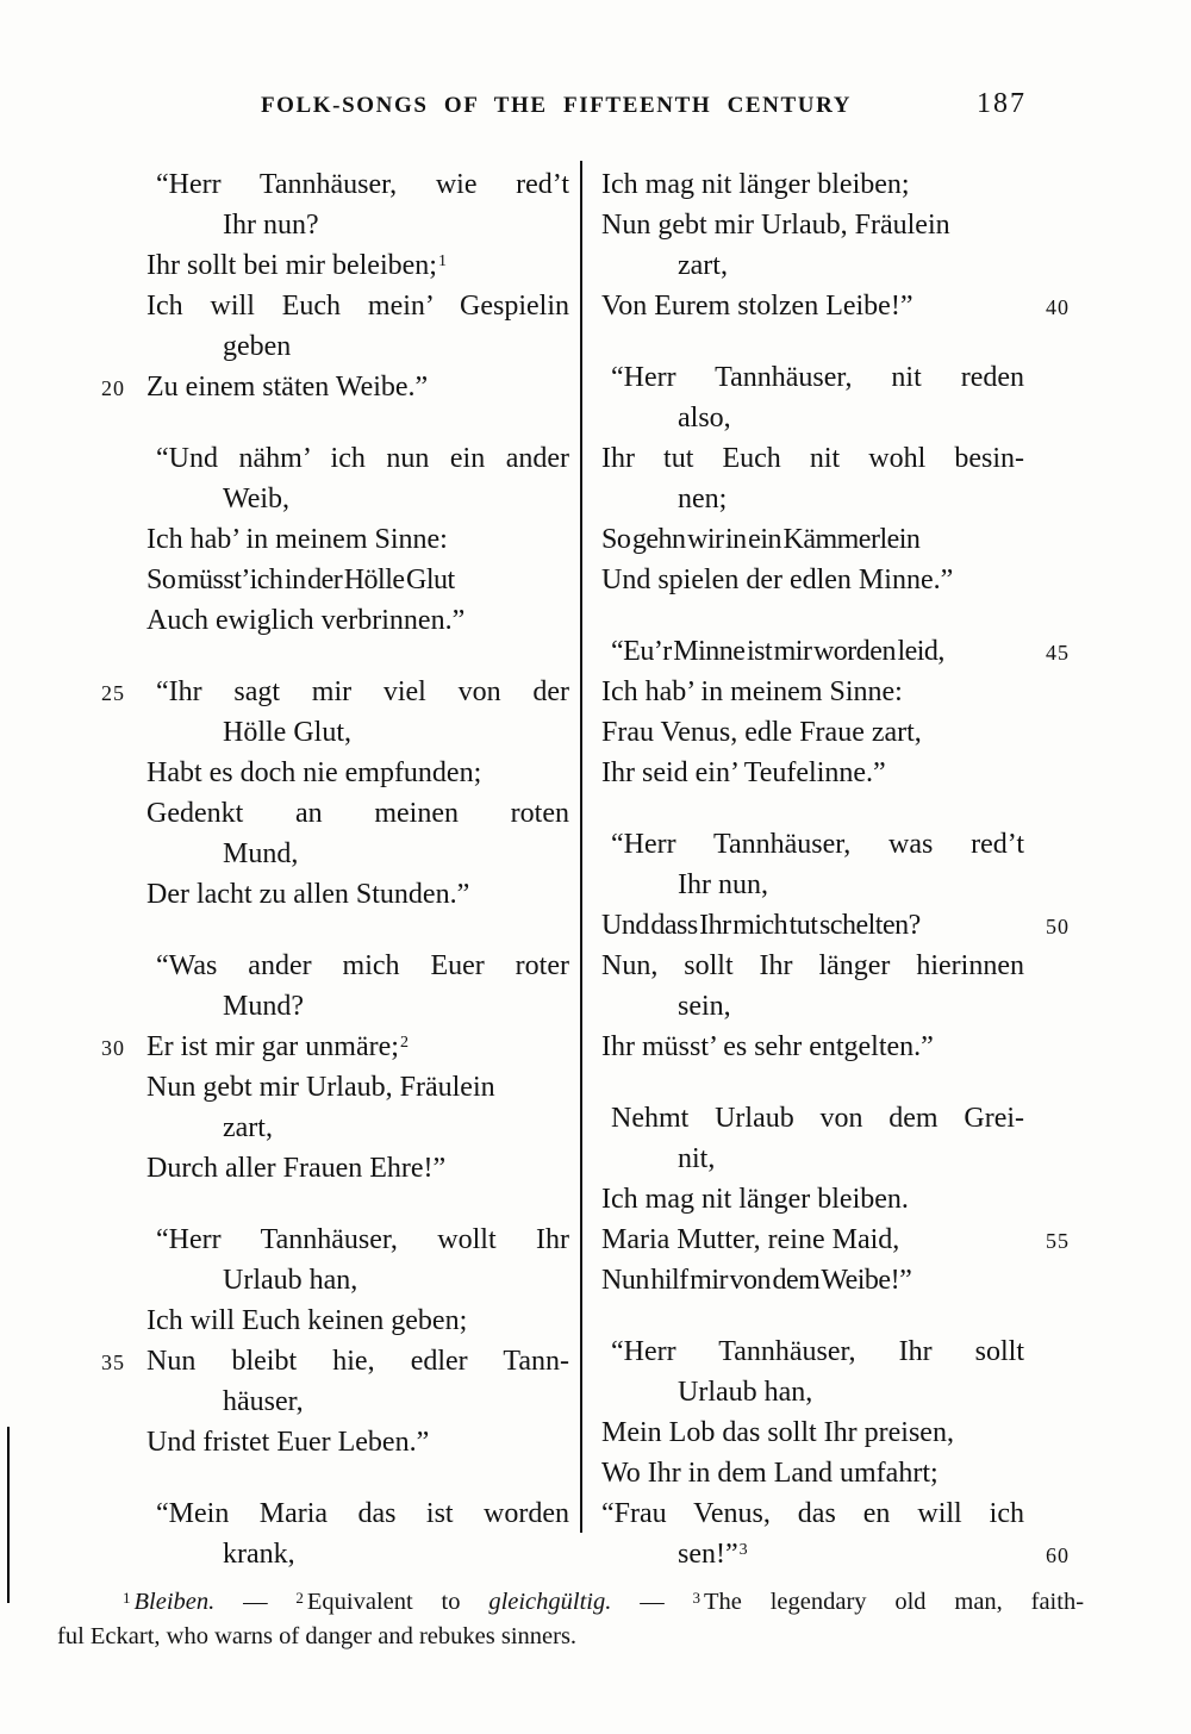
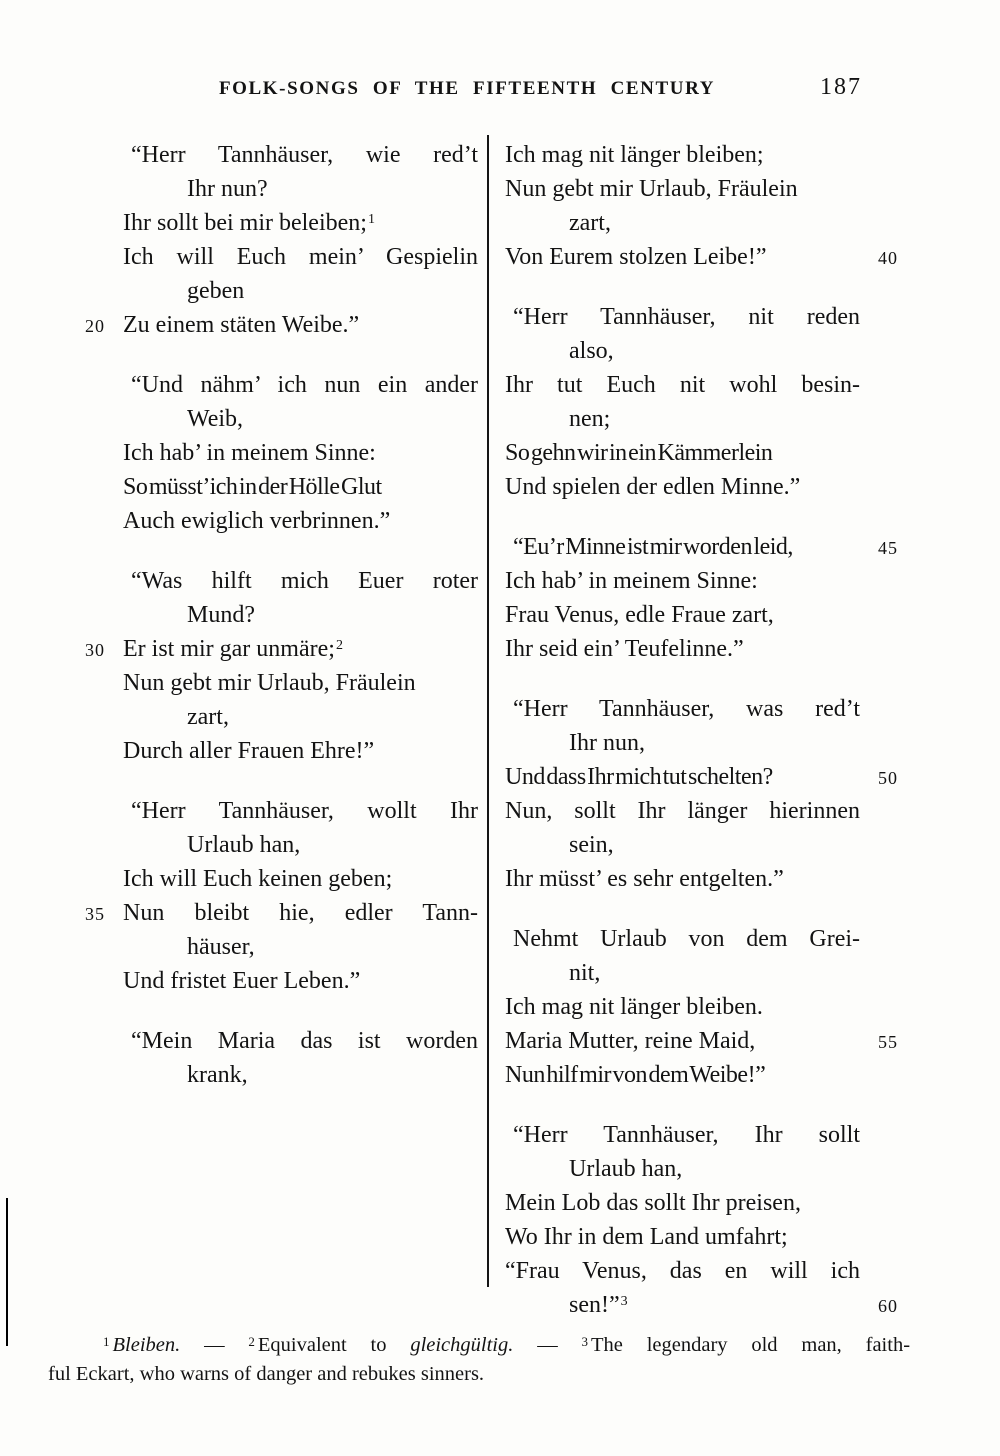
  FOLK-SONGS OF THE FIFTEENTH CENTURY
  187
  “Herr Tannhäuser, wie red’t
  Ihr nun?
  Ihr sollt bei mir beleiben;1
  Ich will Euch mein’ Gespielin
  geben
  Zu einem stäten Weibe.”
  20
  “Und nähm’ ich nun ein ander
  Weib,
  Ich hab’ in meinem Sinne:
  So müsst’ ich in der Hölle Glut
  Auch ewiglich verbrinnen.”
- “Ihr sagt mir viel von der
- 25
- Hölle Glut,
- Habt es doch nie empfunden;
- Gedenkt an meinen roten
- Mund,
- Der lacht zu allen Stunden.”
- “Was ander mich Euer roter
+ “Was hilft mich Euer roter
  Mund?
  Er ist mir gar unmäre;2
  30
  Nun gebt mir Urlaub, Fräulein
  zart,
  Durch aller Frauen Ehre!”
  “Herr Tannhäuser, wollt Ihr
  Urlaub han,
  Ich will Euch keinen geben;
  Nun bleibt hie, edler Tann-
  35
  häuser,
  Und fristet Euer Leben.”
  “Mein Maria das ist worden
  krank,
  Ich mag nit länger bleiben;
  Nun gebt mir Urlaub, Fräulein
  zart,
  Von Eurem stolzen Leibe!”
  40
  “Herr Tannhäuser, nit reden
  also,
  Ihr tut Euch nit wohl besin-
  nen;
  So gehn wir in ein Kämmerlein
  Und spielen der edlen Minne.”
  “Eu’r Minne ist mir worden leid,
  45
  Ich hab’ in meinem Sinne:
  Frau Venus, edle Fraue zart,
  Ihr seid ein’ Teufelinne.”
  “Herr Tannhäuser, was red’t
  Ihr nun,
  Und dass Ihr mich tut schelten?
  50
  Nun, sollt Ihr länger hierinnen
  sein,
  Ihr müsst’ es sehr entgelten.”
  Nehmt Urlaub von dem Grei-
  nit,
  Ich mag nit länger bleiben.
  Maria Mutter, reine Maid,
  55
  Nun hilf mir von dem Weibe!”
  “Herr Tannhäuser, Ihr sollt
  Urlaub han,
  Mein Lob das sollt Ihr preisen,
  Wo Ihr in dem Land umfahrt;
  “Frau Venus, das en will ich
  sen!”3
  60
  1 Bleiben. — 2 Equivalent to gleichgültig. — 3 The legendary old man, faith-
  ful Eckart, who warns of danger and rebukes sinners.
